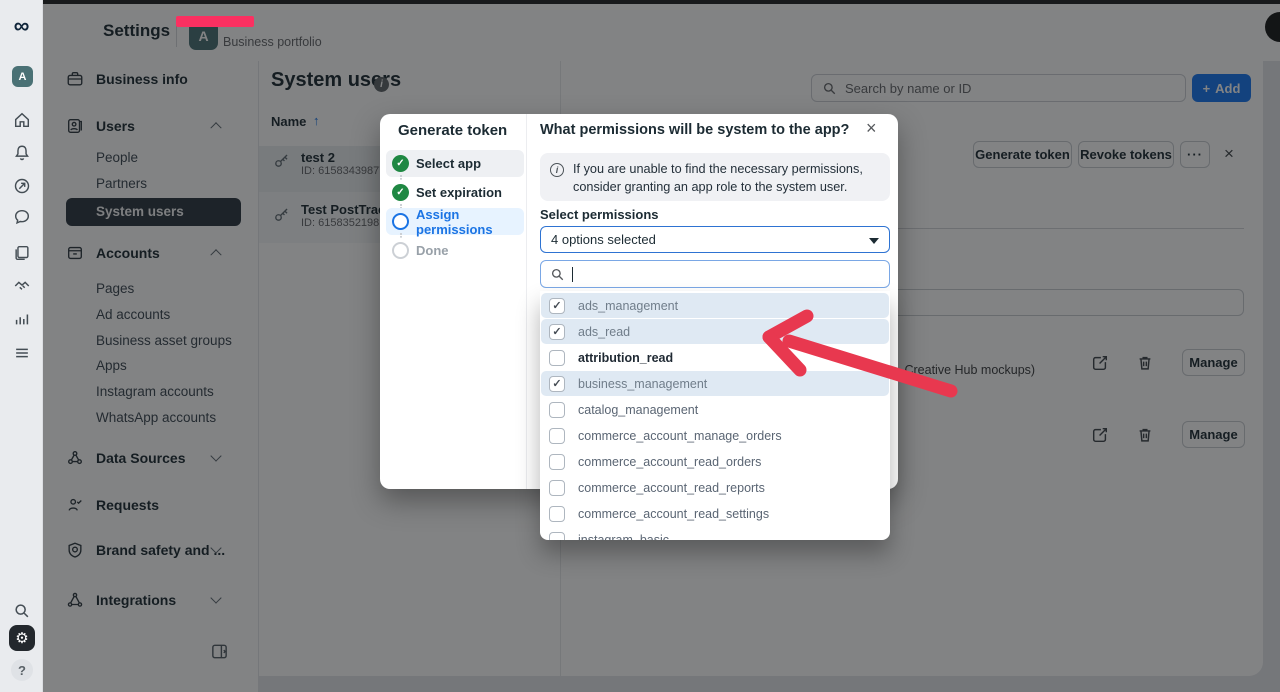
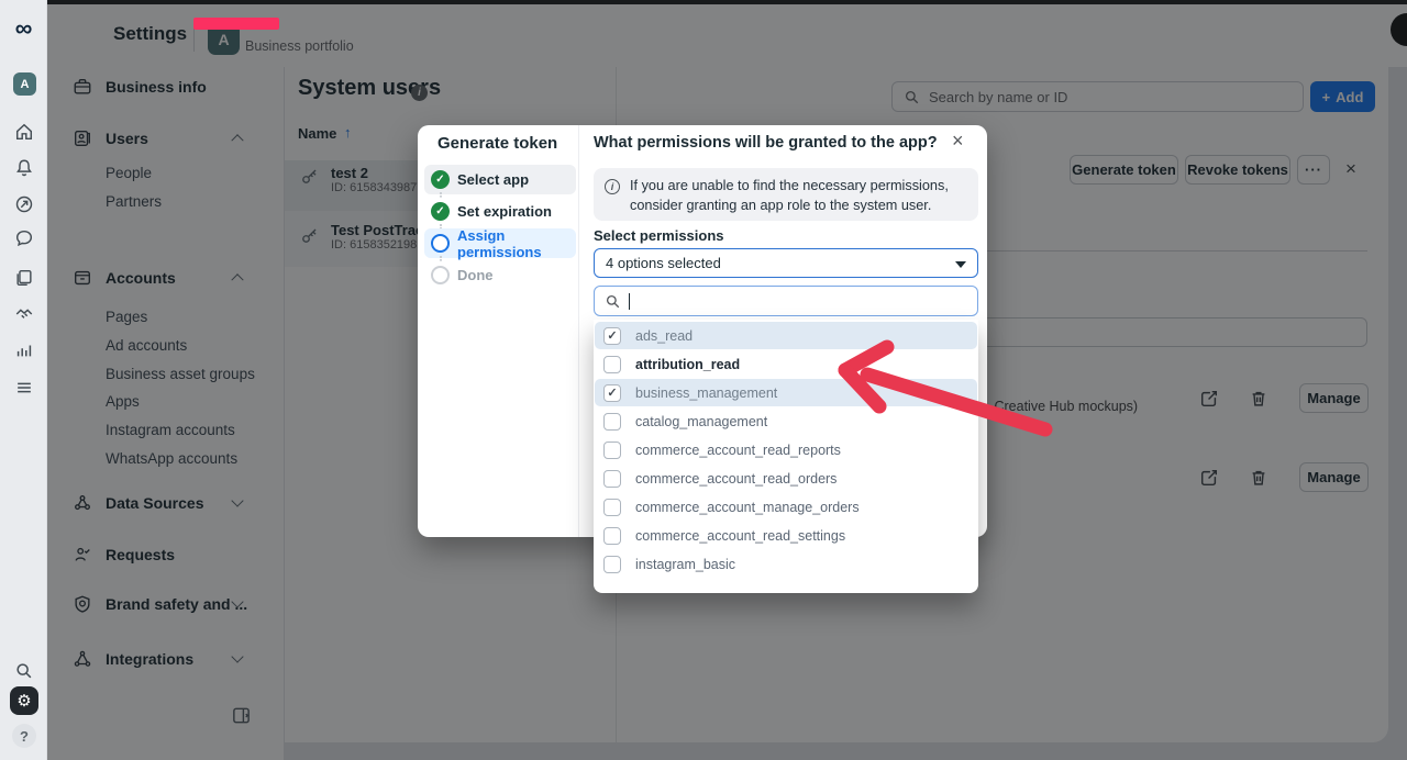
  Settings
  A
  Business portfolio
  ∞
  A
  ⚙
  ?
  Business info
  Users
  People
  Partners
- System users
  Accounts
  Pages
  Ad accounts
  Business asset groups
  Apps
  Instagram accounts
  WhatsApp accounts
  Data Sources
  Requests
  Brand safety and ...
  Integrations
  System uss
  i
  Search by name or ID
  +
  Add
  Name
  ↑
  test 2
  ID: 6158343987
  Test PostTra
  ID: 6158352198
  Generate token
  Revoke tokens
  ···
  ×
  Creative Hub mockups)
  Manage
  Manage
  Generate token
  ✓
  Select app
  ✓
  Set expiration
  Assign permissions
  Done
- What permissions will be system to the app?
+ What permissions will be granted to the app?
  ×
  i
  If you are unable to find the necessary permissions, consider granting an app role to the system user.
  Select permissions
  4 options selected
- ads_management
  ads_read
  attribution_read
  business_management
  catalog_management
- commerce_account_manage_orders
+ commerce_account_read_reports
  commerce_account_read_orders
- commerce_account_read_reports
+ commerce_account_manage_orders
  commerce_account_read_settings
  instagram_basic
